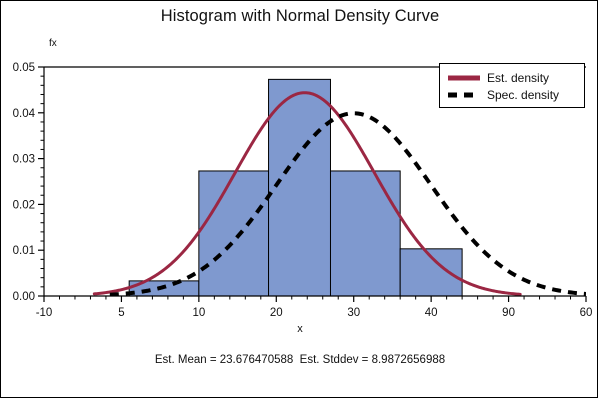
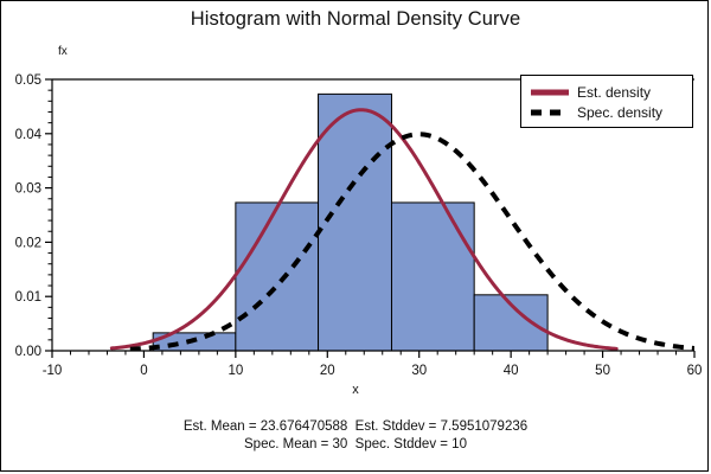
  Histogram with Normal Density Curve
  fx
  0.00
  0.01
  0.02
  0.03
  0.04
  0.05
  -10
- 5
+ 0
  10
  20
  30
  40
- 90
+ 50
  60
  x
  Est. density
  Spec. density
- Est. Mean = 23.676470588 Est. Stddev = 8.9872656988
+ Est. Mean = 23.676470588 Est. Stddev = 7.5951079236
+ Spec. Mean = 30 Spec. Stddev = 10
